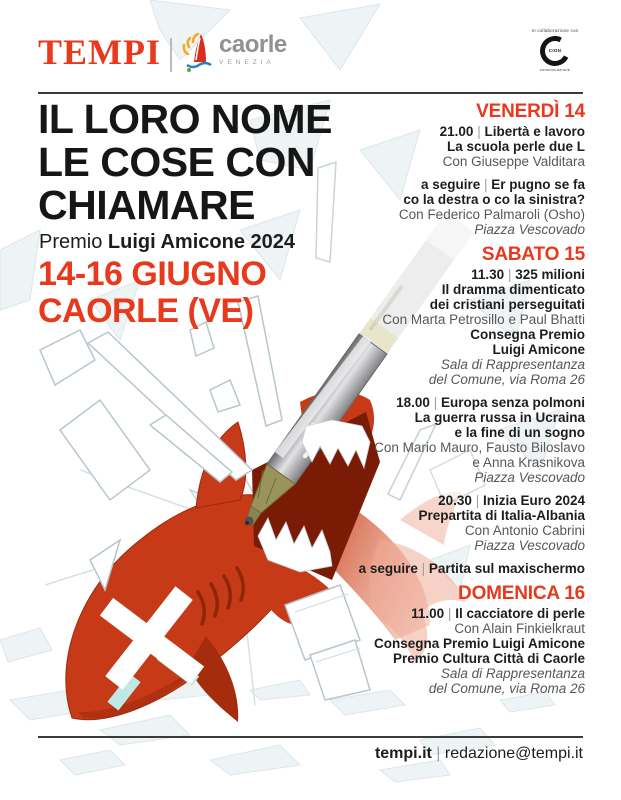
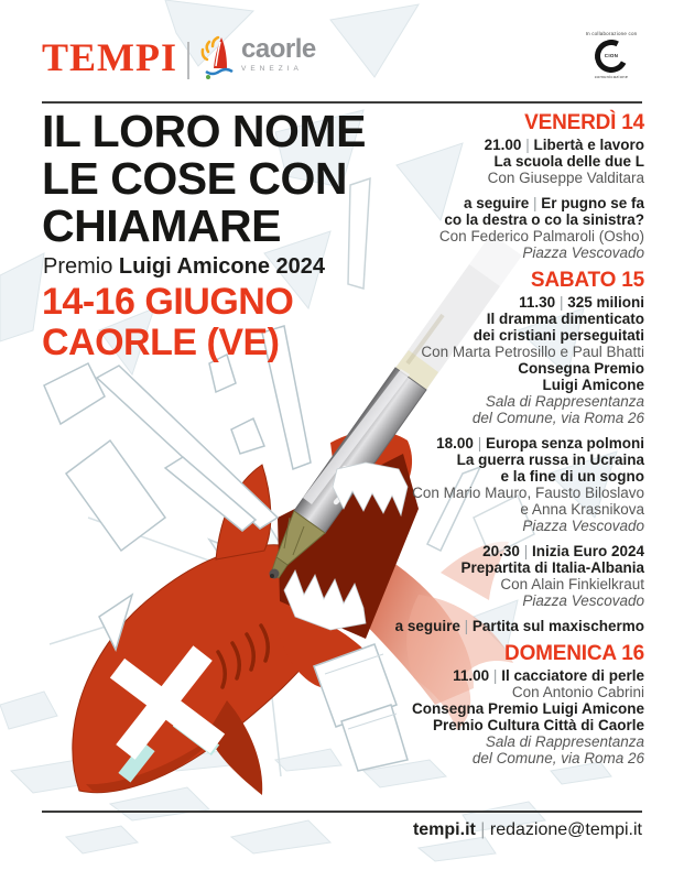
  TEMPI
  caorle
  IL LORO NOME
  LE COSE CON
  CHIAMARE
  Premio Luigi Amicone 2024
  14-16 GIUGNO
  CAORLE (VE)
  VENERDÌ 14
  21.00 | Libertà e lavoro
- La scuola perle due L
+ La scuola delle due L
  Con Giuseppe Valditara
  a seguire | Er pugno se fa
  co la destra o co la sinistra?
  Con Federico Palmaroli (Osho)
  Piazza Vescovado
  SABATO 15
  11.30 | 325 milioni
  Il dramma dimenticato
  dei cristiani perseguitati
  Con Marta Petrosillo e Paul Bhatti
  Consegna Premio
  Luigi Amicone
  Sala di Rappresentanza
  del Comune, via Roma 26
  18.00 | Europa senza polmoni
  La guerra russa in Ucraina
  e la fine di un sogno
  Con Mario Mauro, Fausto Biloslavo
  e Anna Krasnikova
  Piazza Vescovado
  20.30 | Inizia Euro 2024
  Prepartita di Italia-Albania
- Con Antonio Cabrini
+ Con Alain Finkielkraut
  Piazza Vescovado
  a seguire | Partita sul maxischermo
  DOMENICA 16
  11.00 | Il cacciatore di perle
- Con Alain Finkielkraut
+ Con Antonio Cabrini
  Consegna Premio Luigi Amicone
  Premio Cultura Città di Caorle
  Sala di Rappresentanza
  del Comune, via Roma 26
  tempi.it | redazione@tempi.it
